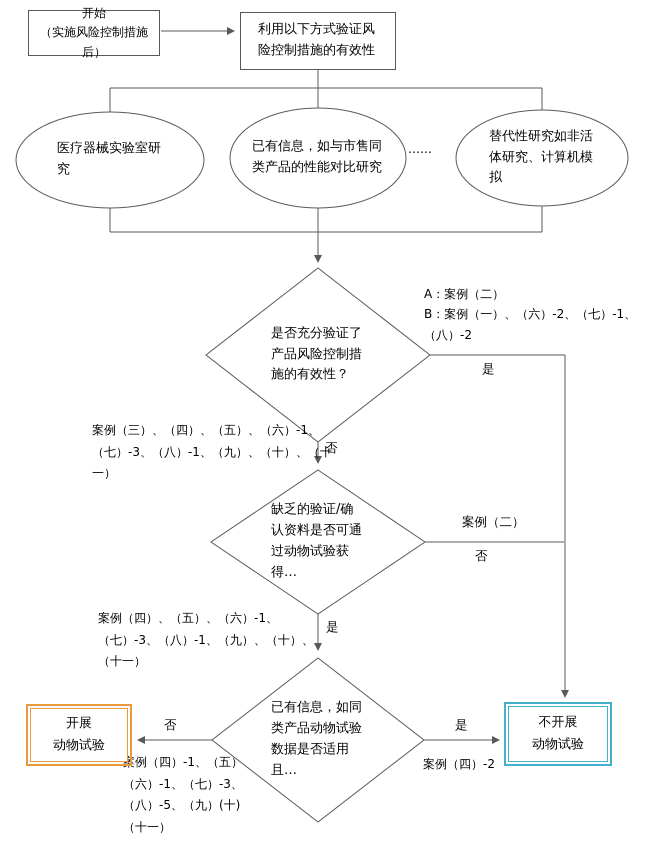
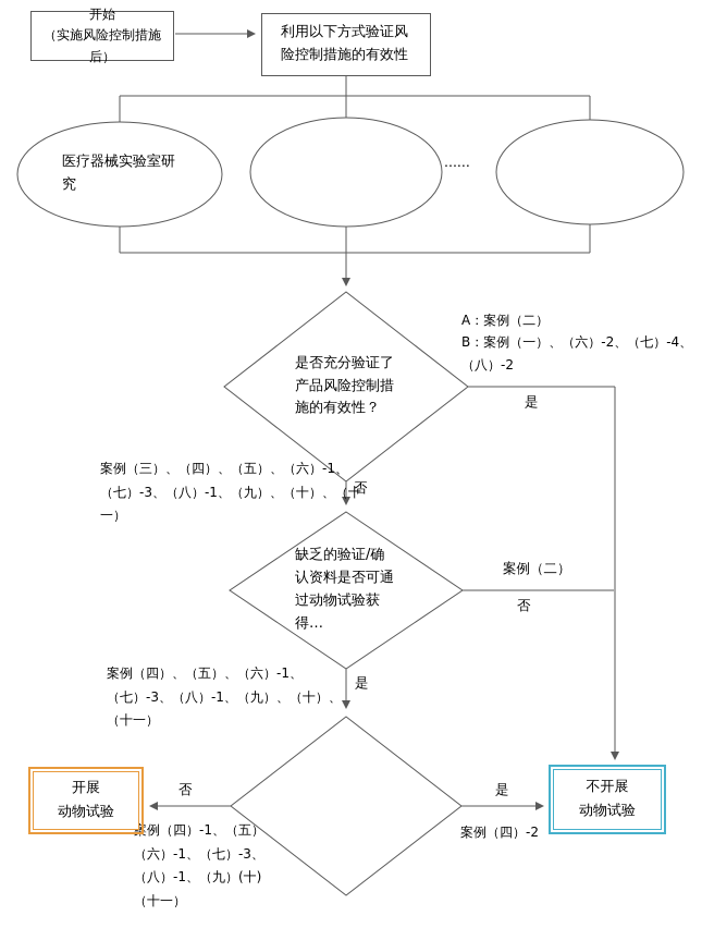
  开始
  （实施风险控制措施后）
  利用以下方式验证风险控制措施的有效性
  医疗器械实验室研究
- 已有信息，如与市售同类产品的性能对比研究
- 替代性研究如非活体研究、计算机模拟
  ......
  是否充分验证了产品风险控制措施的有效性？
  A：案例（二）
- B：案例（一）、（六）-2、（七）-1、（八）-2
+ B：案例（一）、（六）-2、（七）-4、（八）-2
  是
  否
  案例（三）、（四）、（五）、（六）-1、（七）-3、（八）-1、（九）、（十）、（十一）
  缺乏的验证/确认资料是否可通过动物试验获得…
  案例（二）
  否
  是
  案例（四）、（五）、（六）-1、（七）-3、（八）-1、（九）、（十）、（十一）
- 已有信息，如同类产品动物试验数据是否适用且…
  否
- 案例（四）-1、（五）（六）-1、（七）-3、（八）-5、（九）(十)（十一）
+ 案例（四）-1、（五）（六）-1、（七）-3、（八）-1、（九）(十)（十一）
  是
  案例（四）-2
  开展
  动物试验
  不开展
  动物试验
